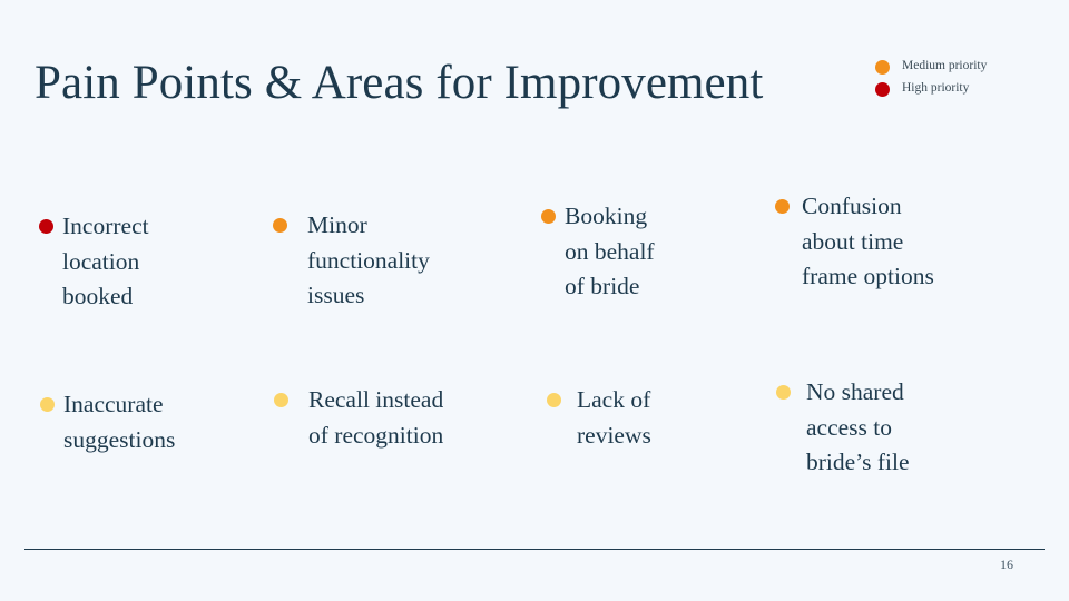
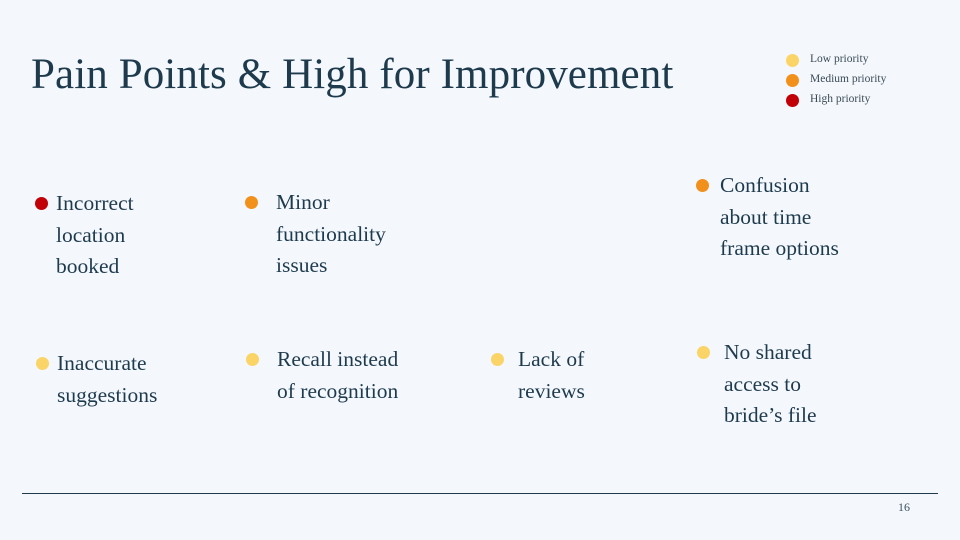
- Pain Points & Areas for Improvement
+ Pain Points & High for Improvement
+ Low priority
  Medium priority
  High priority
  Incorrect
  location
  booked
  Minor
  functionality
  issues
- Booking
- on behalf
- of bride
  Confusion
  about time
  frame options
  Inaccurate
  suggestions
  Recall instead
  of recognition
  Lack of
  reviews
  No shared
  access to
  bride’s file
  16
